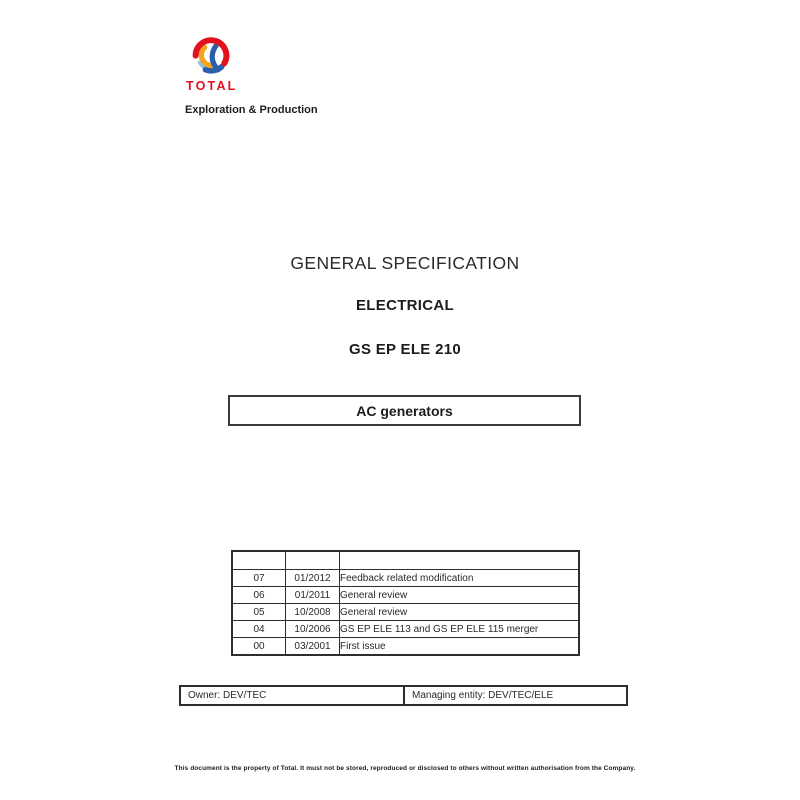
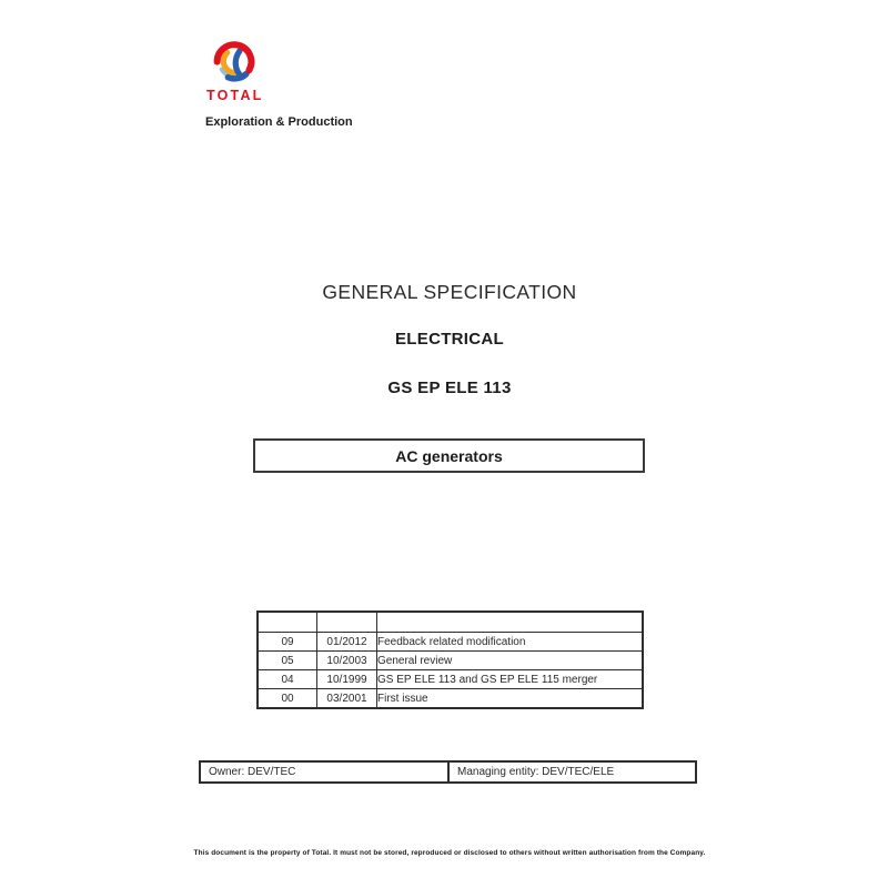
  TOTAL
  Exploration & Production
  GENERAL SPECIFICATION
  ELECTRICAL
- GS EP ELE 210
+ GS EP ELE 113
  AC generators
- 07	01/2012	Feedback related modification
+ 09	01/2012	Feedback related modification
- 06	01/2011	General review
- 05	10/2008	General review
+ 05	10/2003	General review
- 04	10/2006	GS EP ELE 113 and GS EP ELE 115 merger
+ 04	10/1999	GS EP ELE 113 and GS EP ELE 115 merger
  00	03/2001	First issue
  Owner: DEV/TEC
  Managing entity: DEV/TEC/ELE
